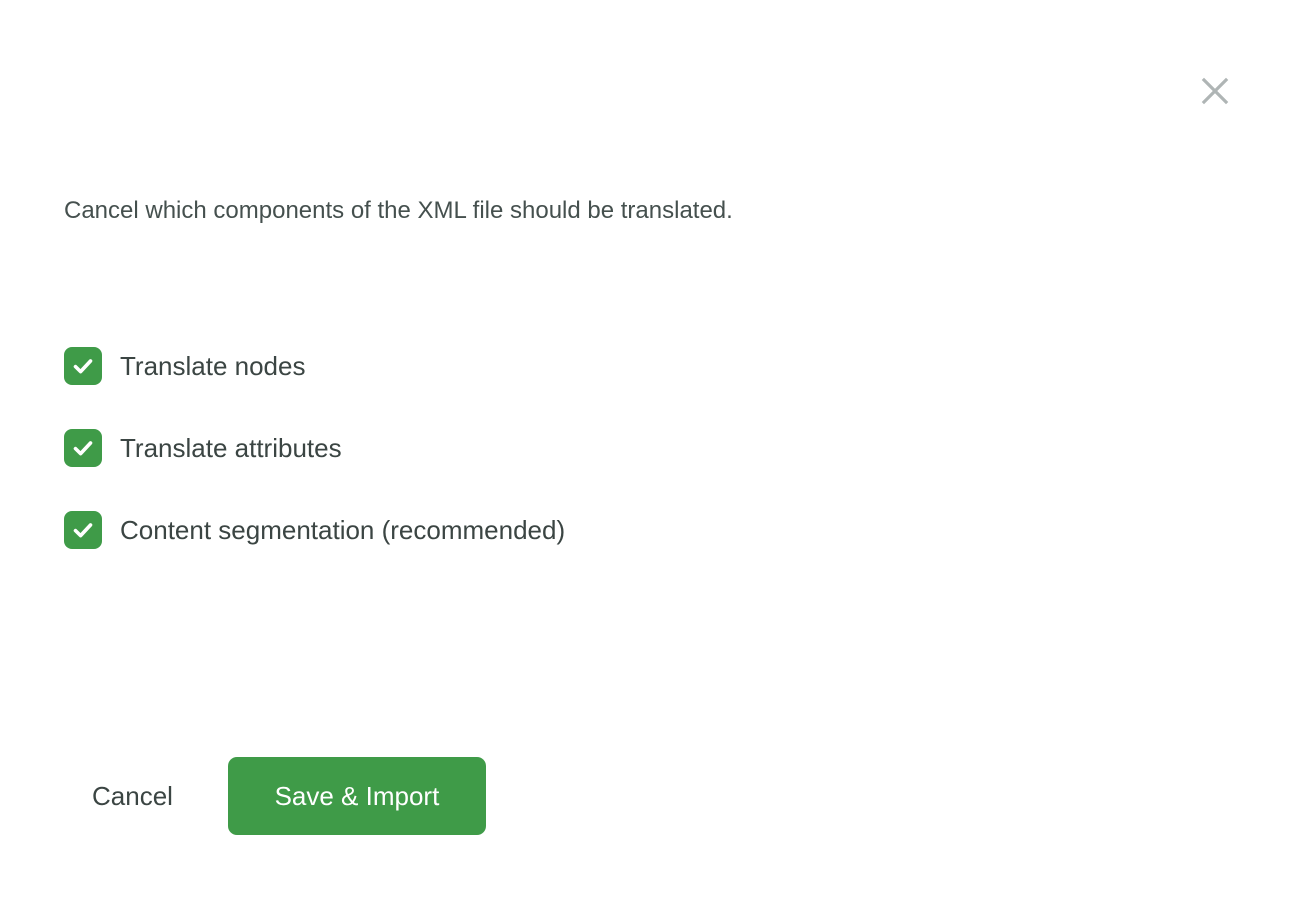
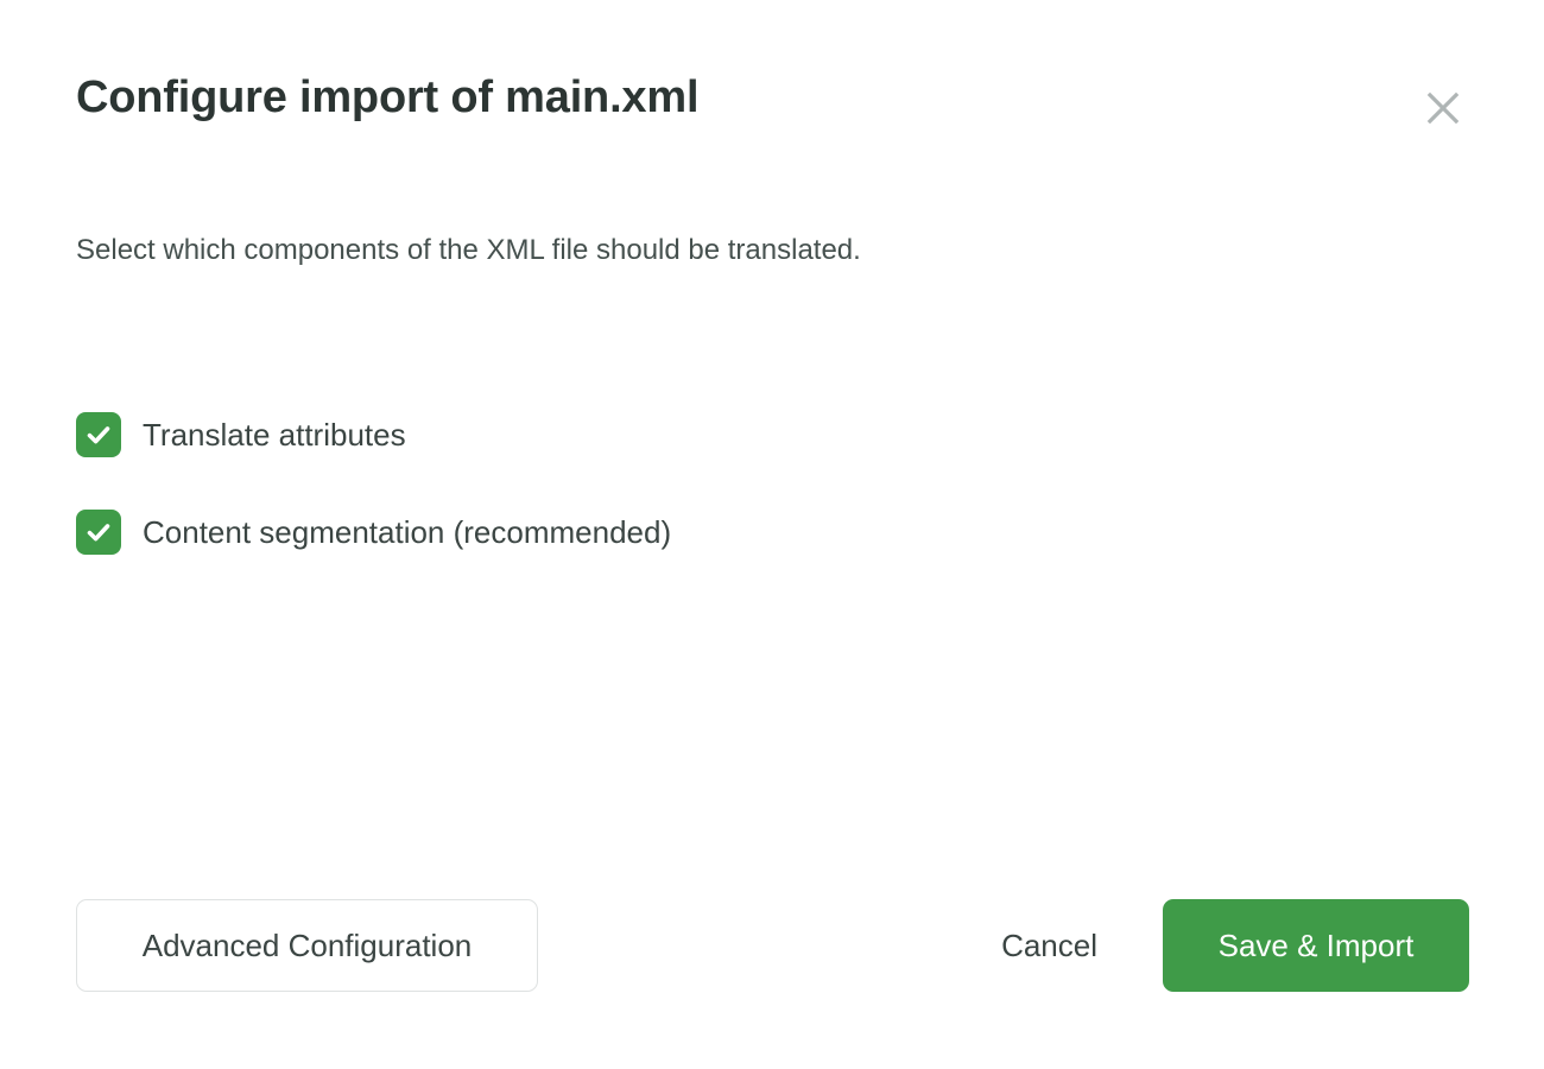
+ Configure import of main.xml
- Cancel which components of the XML file should be translated.
+ Select which components of the XML file should be translated.
- Translate nodes
  Translate attributes
  Content segmentation (recommended)
+ Advanced Configuration
  Cancel
  Save & Import
